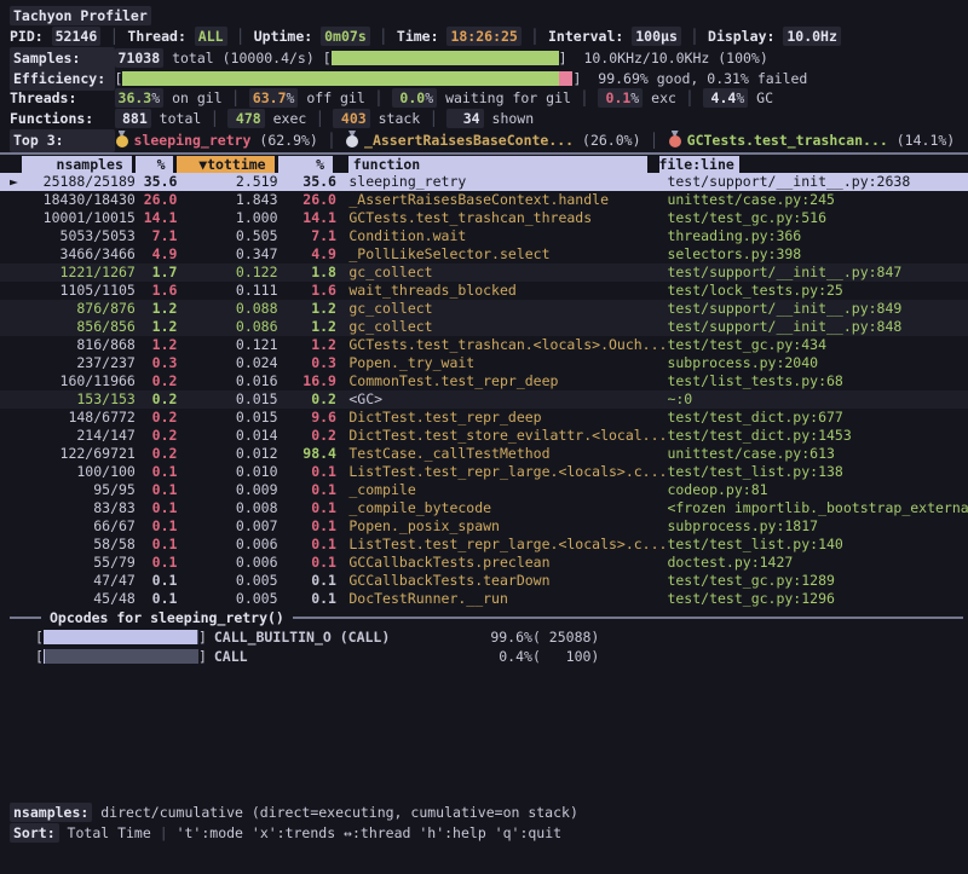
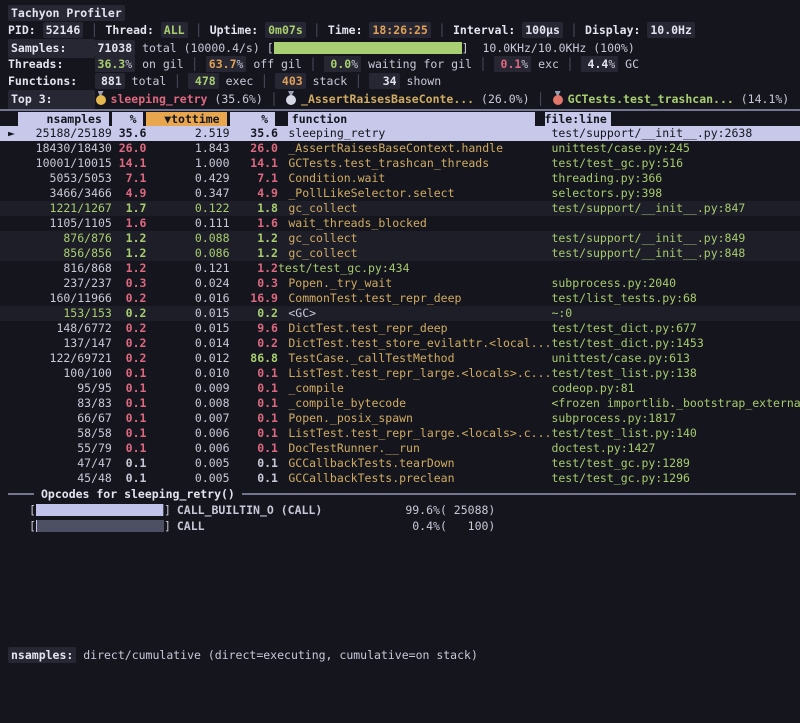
  Tachyon Profiler
  PID: 52146 Thread: ALL Uptime: 0m07s Time: 18:26:25 Interval: 100µs Display: 10.0Hz
  Samples: 71038 total (10000.4/s) [ ] 10.0KHz/10.0KHz (100%)
- Efficiency: [ ] 99.69% good, 0.31% failed
  Threads: 36.3% on gil 63.7% off gil 0.0% waiting for gil 0.1% exc 4.4% GC
  Functions: 881 total 478 exec 403 stack 34 shown
- Top 3: sleeping_retry (62.9%) _AssertRaisesBaseConte... (26.0%) GCTests.test_trashcan... (14.1%)
+ Top 3: sleeping_retry (35.6%) _AssertRaisesBaseConte... (26.0%) GCTests.test_trashcan... (14.1%)
  nsamples
  %
  ▼tottime
  %
  function
  file:line
  ►
  25188/25189
  35.6
  2.519
  35.6
  sleeping_retry
  test/support/__init__.py:2638
  18430/18430
  26.0
  1.843
  26.0
  _AssertRaisesBaseContext.handle
  unittest/case.py:245
  10001/10015
  14.1
  1.000
  14.1
  GCTests.test_trashcan_threads
  test/test_gc.py:516
  5053/5053
  7.1
- 0.505
+ 0.429
  7.1
  Condition.wait
  threading.py:366
  3466/3466
  4.9
  0.347
  4.9
  _PollLikeSelector.select
  selectors.py:398
  1221/1267
  1.7
  0.122
  1.8
  gc_collect
  test/support/__init__.py:847
  1105/1105
  1.6
  0.111
  1.6
  wait_threads_blocked
- test/lock_tests.py:25
  876/876
  1.2
  0.088
  1.2
  gc_collect
  test/support/__init__.py:849
  856/856
  1.2
  0.086
  1.2
  gc_collect
  test/support/__init__.py:848
  816/868
  1.2
  0.121
  1.2
- GCTests.test_trashcan.<locals>.Ouch...
  test/test_gc.py:434
  237/237
  0.3
  0.024
  0.3
  Popen._try_wait
  subprocess.py:2040
  160/11966
  0.2
  0.016
  16.9
  CommonTest.test_repr_deep
  test/list_tests.py:68
  153/153
  0.2
  0.015
  0.2
  <GC>
  ~:0
  148/6772
  0.2
  0.015
  9.6
  DictTest.test_repr_deep
  test/test_dict.py:677
- 214/147
+ 137/147
  0.2
  0.014
  0.2
  DictTest.test_store_evilattr.<local...
  test/test_dict.py:1453
  122/69721
  0.2
  0.012
- 98.4
+ 86.8
  TestCase._callTestMethod
  unittest/case.py:613
  100/100
  0.1
  0.010
  0.1
  ListTest.test_repr_large.<locals>.c...
  test/test_list.py:138
  95/95
  0.1
  0.009
  0.1
  _compile
  codeop.py:81
  83/83
  0.1
  0.008
  0.1
  _compile_bytecode
  <frozen importlib._bootstrap_externa
  66/67
  0.1
  0.007
  0.1
  Popen._posix_spawn
  subprocess.py:1817
  58/58
  0.1
  0.006
  0.1
  ListTest.test_repr_large.<locals>.c...
  test/test_list.py:140
  55/79
  0.1
  0.006
  0.1
- GCCallbackTests.preclean
+ DocTestRunner.__run
  doctest.py:1427
  47/47
  0.1
  0.005
  0.1
  GCCallbackTests.tearDown
  test/test_gc.py:1289
  45/48
  0.1
  0.005
  0.1
- DocTestRunner.__run
+ GCCallbackTests.preclean
  test/test_gc.py:1296
  Opcodes for sleeping_retry()
  [ ] CALL_BUILTIN_O (CALL) 99.6%( 25088)
  [ ] CALL 0.4%( 100)
  nsamples: direct/cumulative (direct=executing, cumulative=on stack)
- Sort: Total Time | 't':mode 'x':trends ↔:thread 'h':help 'q':quit
